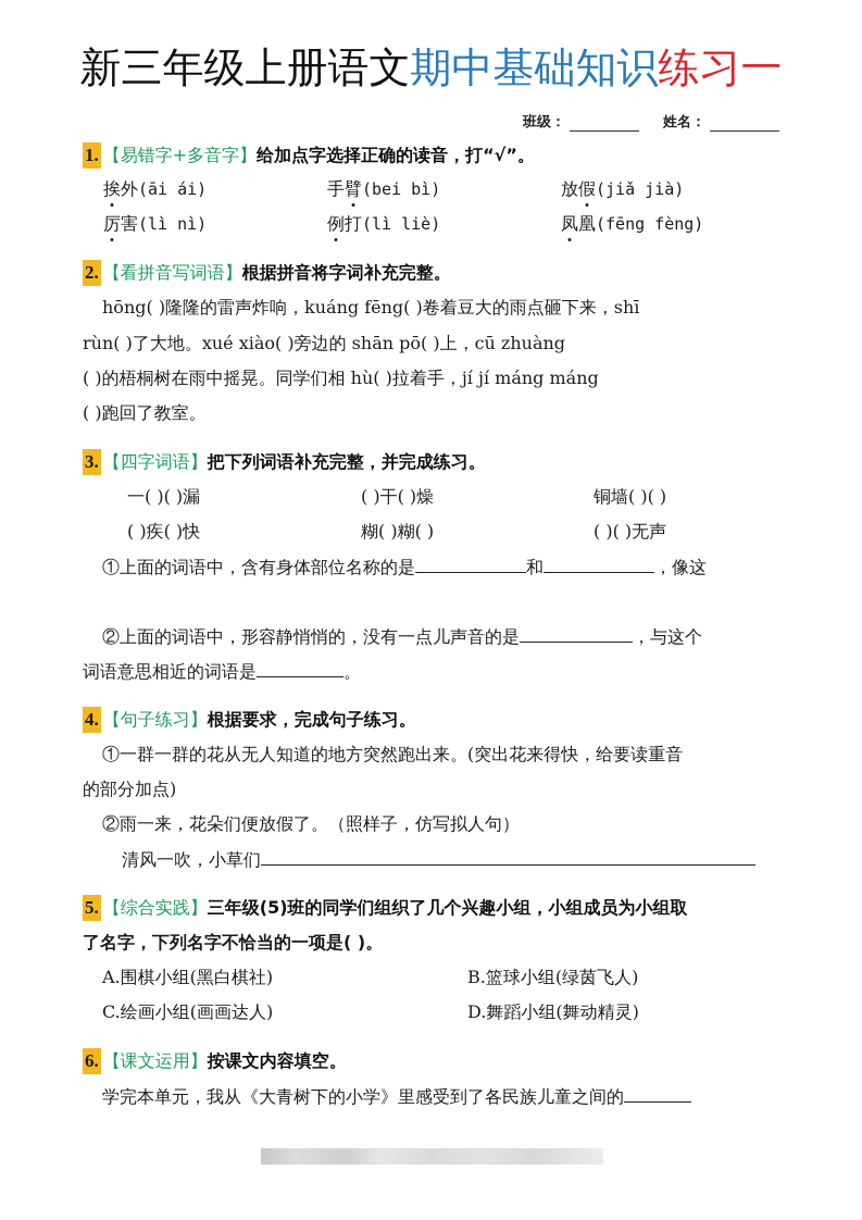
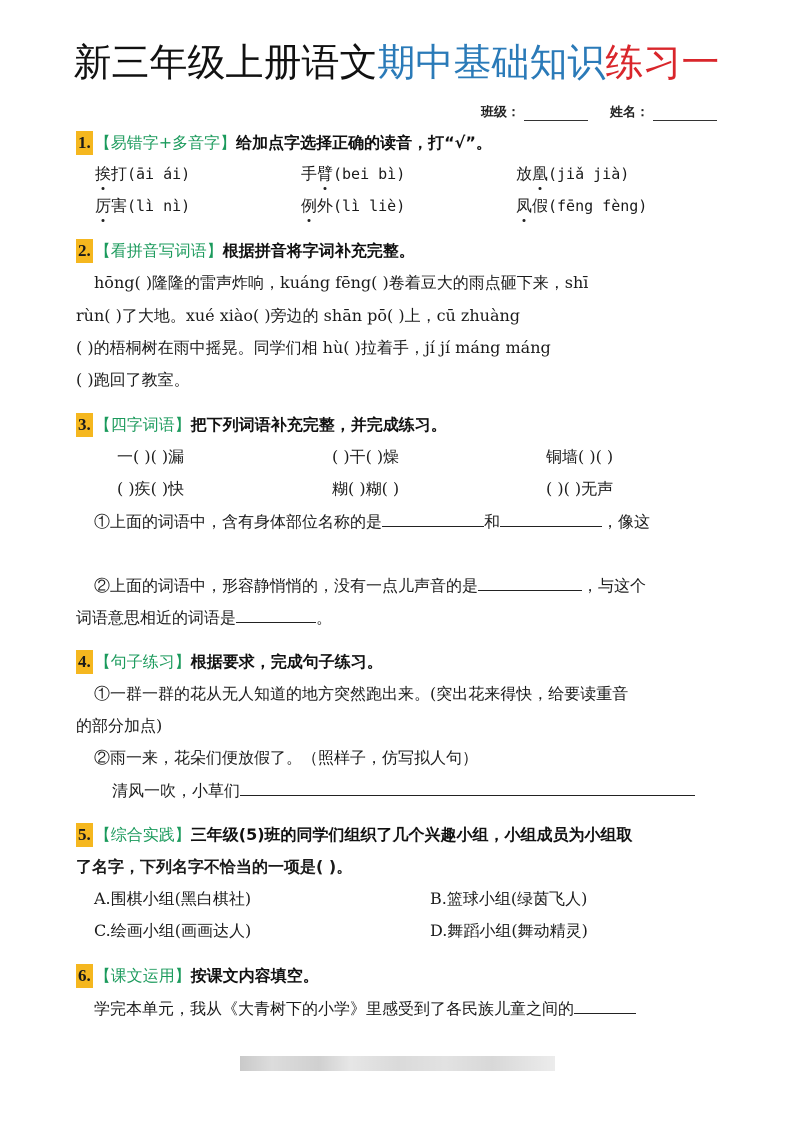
  新三年级上册语文期中基础知识练习一
  班级：
  姓名：
  1.
  【易错字+多音字】
  给加点字选择正确的读音，打“√”。
- 挨外(āi ái)
+ 挨打(āi ái)
  手臂(bei bì)
- 放假(jiǎ jià)
+ 放凰(jiǎ jià)
  厉害(lì nì)
- 例打(lì liè)
+ 例外(lì liè)
- 凤凰(fēng fèng)
+ 凤假(fēng fèng)
  2.
  【看拼音写词语】
  根据拼音将字词补充完整。
  hōng( )隆隆的雷声炸响，kuáng fēng( )卷着豆大的雨点砸下来，shī
  rùn( )了大地。xué xiào( )旁边的 shān pō( )上，cū zhuàng
  ( )的梧桐树在雨中摇晃。同学们相 hù( )拉着手，jí jí máng máng
  ( )跑回了教室。
  3.
  【四字词语】
  把下列词语补充完整，并完成练习。
  一( )( )漏
  ( )干( )燥
  铜墙( )( )
  ( )疾( )快
  糊( )糊( )
  ( )( )无声
  ①上面的词语中，含有身体部位名称的是 和 ，像这
  ②上面的词语中，形容静悄悄的，没有一点儿声音的是 ，与这个
  词语意思相近的词语是 。
  4.
  【句子练习】
  根据要求，完成句子练习。
  ①一群一群的花从无人知道的地方突然跑出来。(突出花来得快，给要读重音
  的部分加点)
  ②雨一来，花朵们便放假了。（照样子，仿写拟人句）
  清风一吹，小草们
  5.
  【综合实践】
  三年级(5)班的同学们组织了几个兴趣小组，小组成员为小组取
  了名字，下列名字不恰当的一项是( )。
  A.围棋小组(黑白棋社)
  B.篮球小组(绿茵飞人)
  C.绘画小组(画画达人)
  D.舞蹈小组(舞动精灵)
  6.
  【课文运用】
  按课文内容填空。
  学完本单元，我从《大青树下的小学》里感受到了各民族儿童之间的
